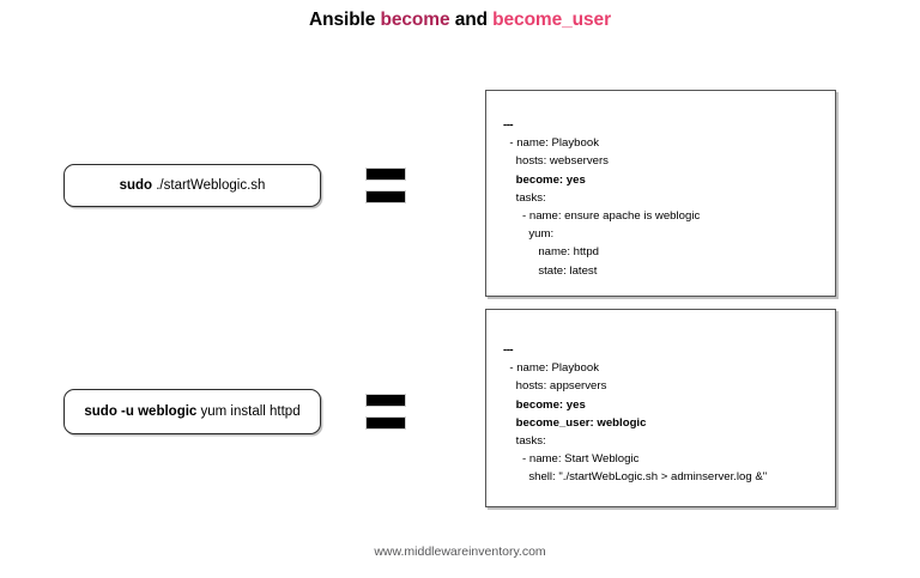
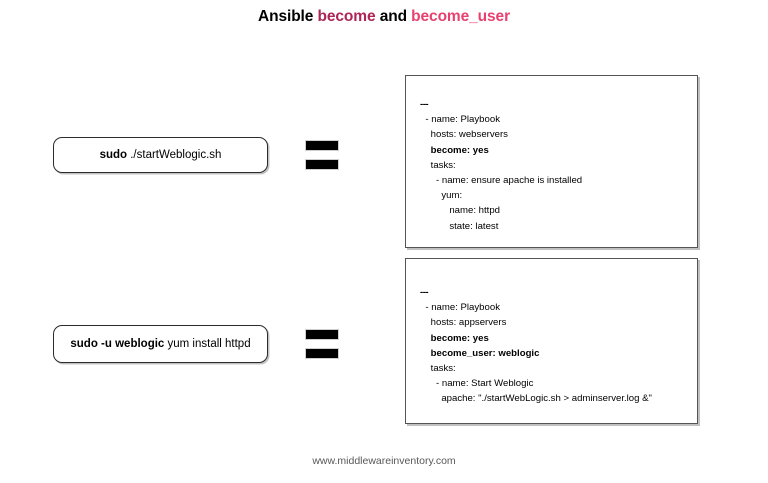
  Ansible become and become_user
  sudo ./startWeblogic.sh
  ---
  - name: Playbook
  hosts: webservers
  become: yes
  tasks:
- - name: ensure apache is weblogic
+ - name: ensure apache is installed
  yum:
  name: httpd
  state: latest
  sudo -u weblogic yum install httpd
  ---
  - name: Playbook
  hosts: appservers
  become: yes
  become_user: weblogic
  tasks:
  - name: Start Weblogic
- shell: "./startWebLogic.sh > adminserver.log &"
+ apache: "./startWebLogic.sh > adminserver.log &"
  www.middlewareinventory.com
